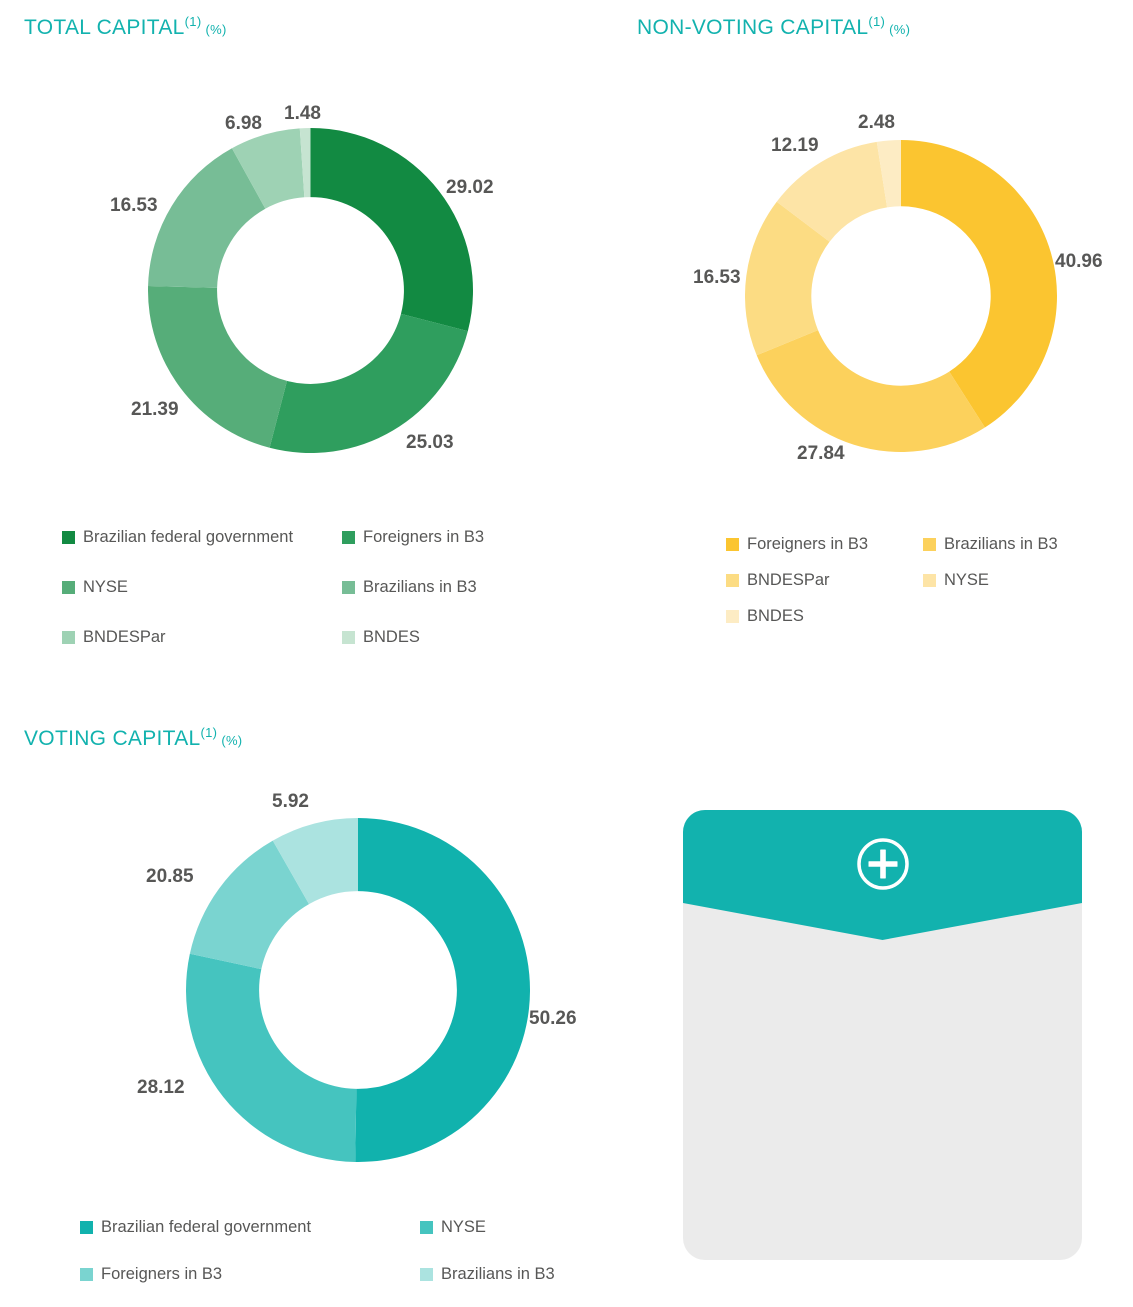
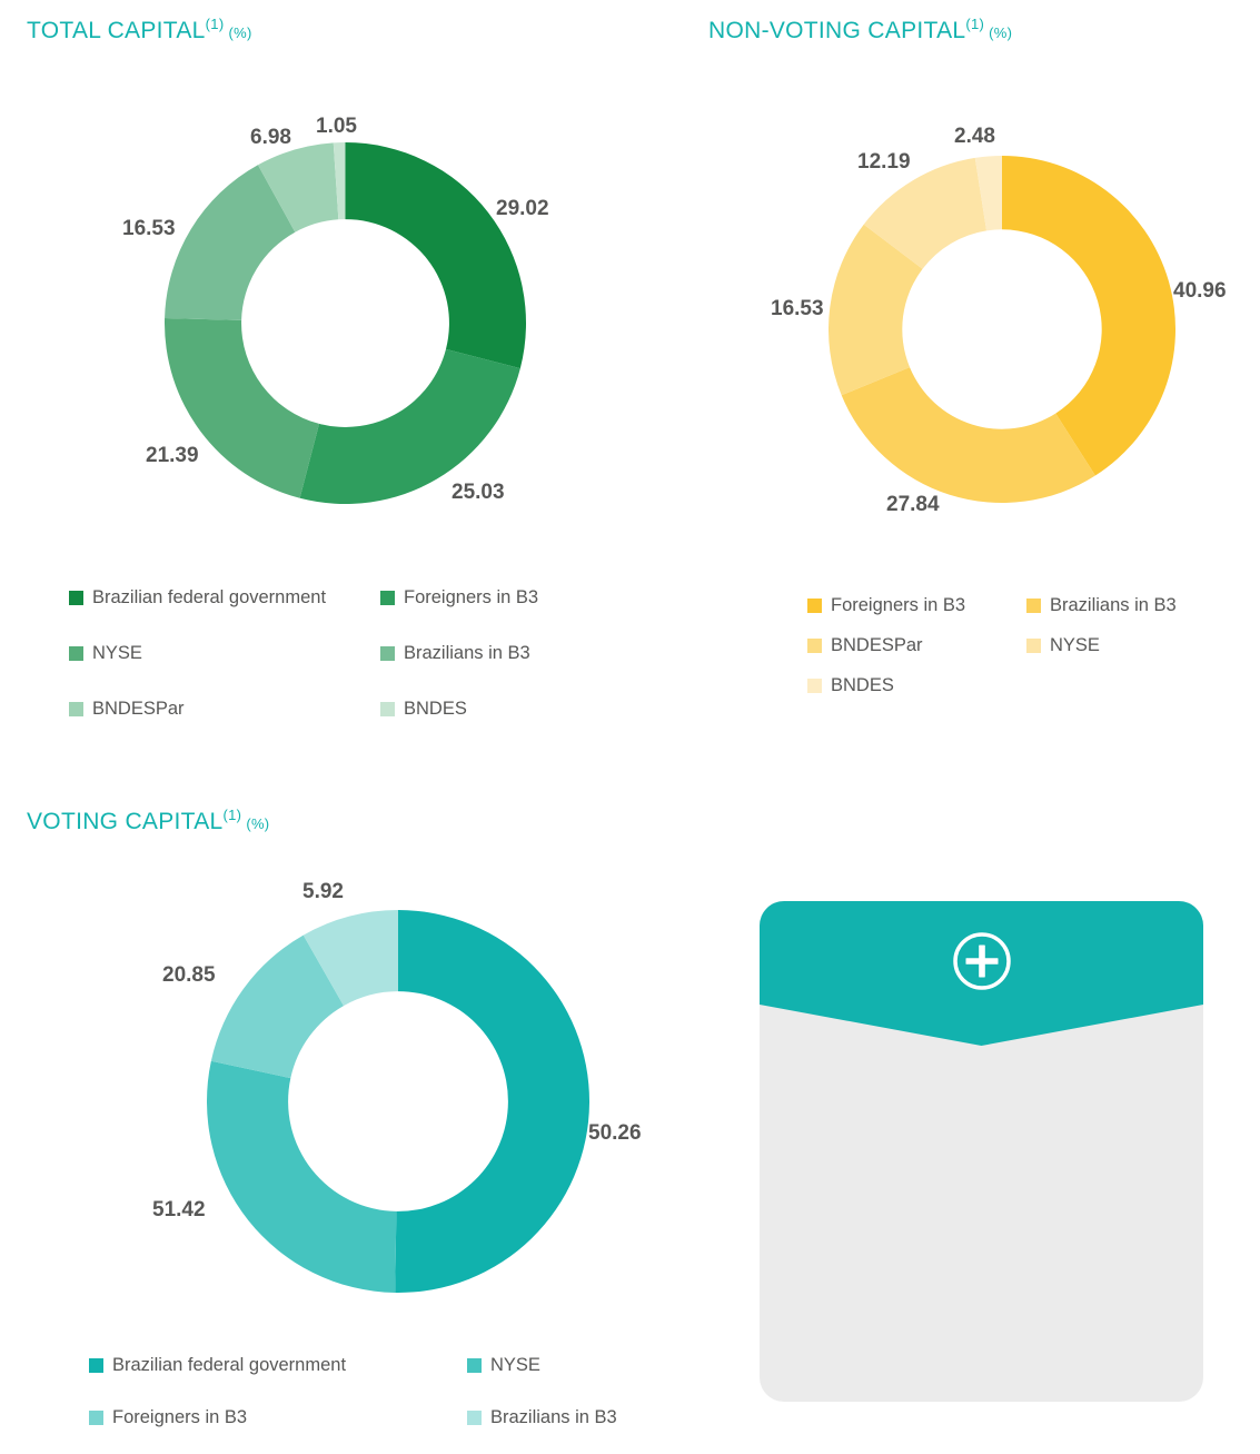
  TOTAL CAPITAL(1)(%)
  29.02
  25.03
  21.39
  16.53
  6.98
- 1.48
+ 1.05
  Brazilian federal government
  Foreigners in B3
  NYSE
  Brazilians in B3
  BNDESPar
  BNDES
  NON-VOTING CAPITAL(1)(%)
  40.96
  27.84
  16.53
  12.19
  2.48
  Foreigners in B3
  Brazilians in B3
  BNDESPar
  NYSE
  BNDES
  VOTING CAPITAL(1)(%)
  50.26
- 28.12
+ 51.42
  20.85
  5.92
  Brazilian federal government
  NYSE
  Foreigners in B3
  Brazilians in B3
